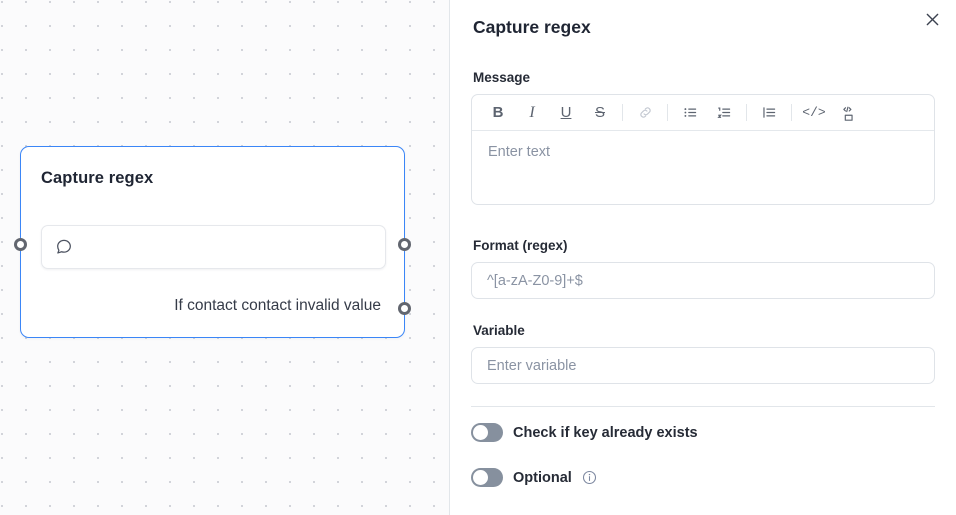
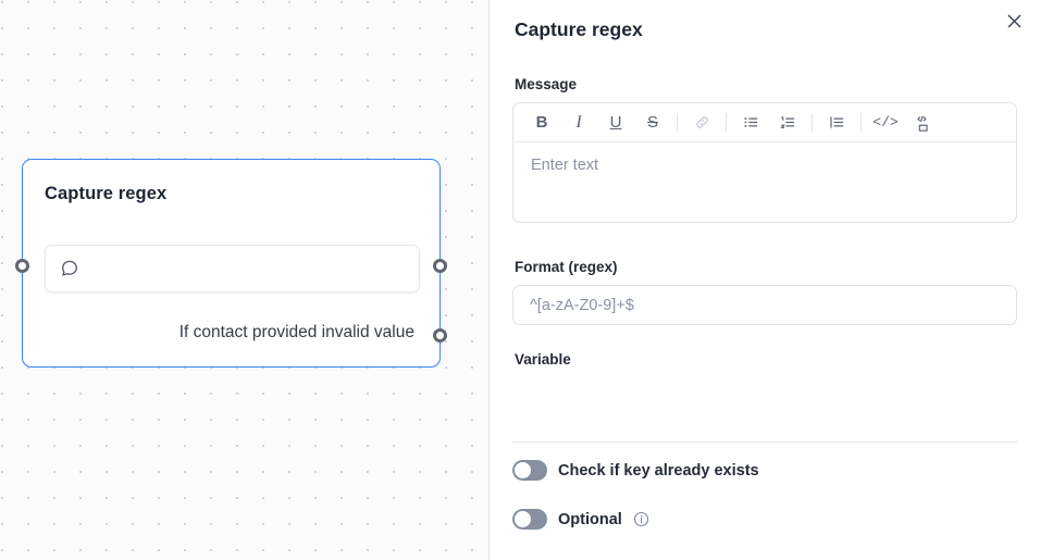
  Capture regex
- If contact contact invalid value
+ If contact provided invalid value
  Capture regex
  Message
  B
  I
  U
  S
  </>
  Enter text
  Format (regex)
  ^[a-zA-Z0-9]+$
  Variable
- Enter variable
  Check if key already exists
  Optional
